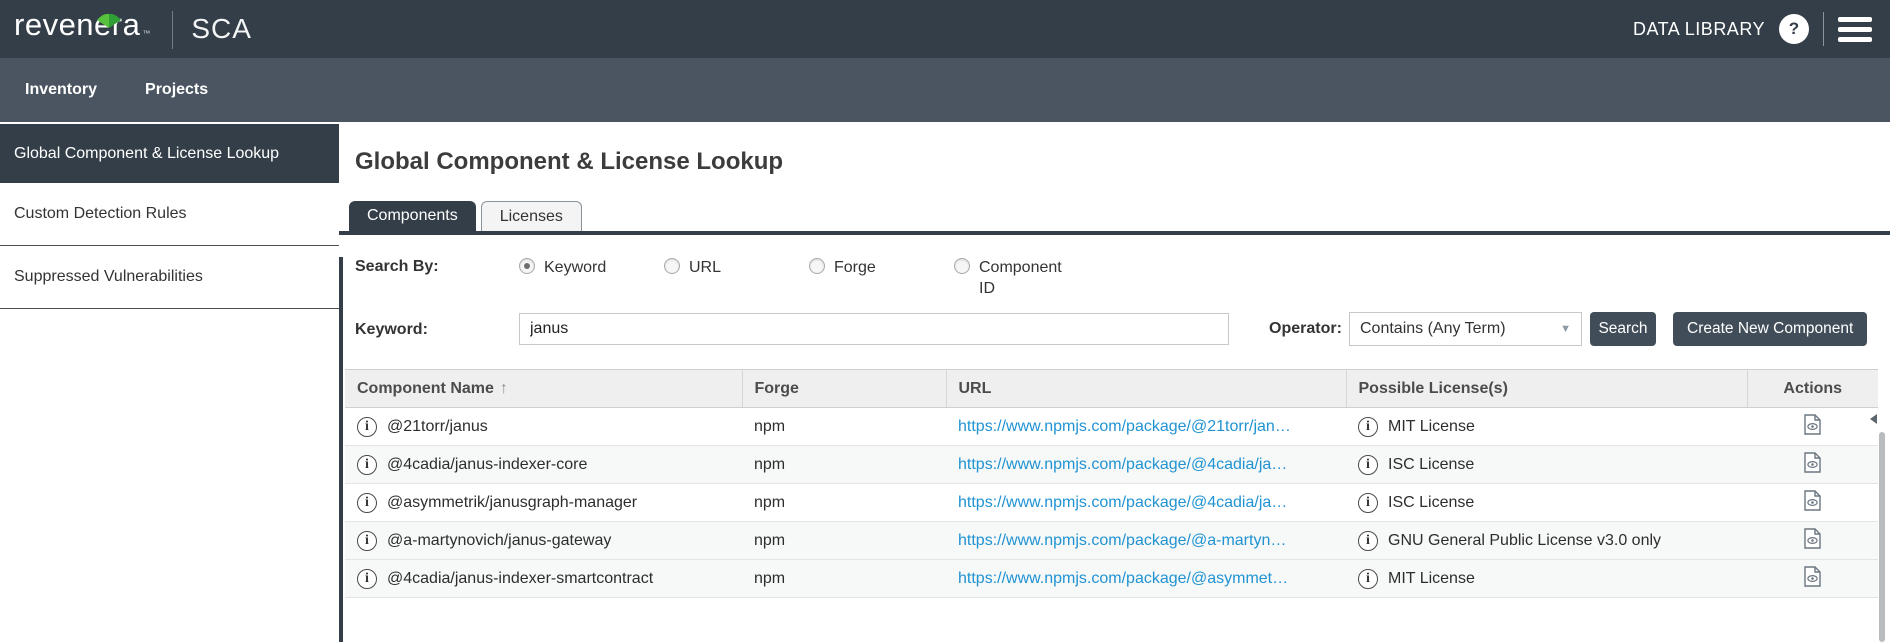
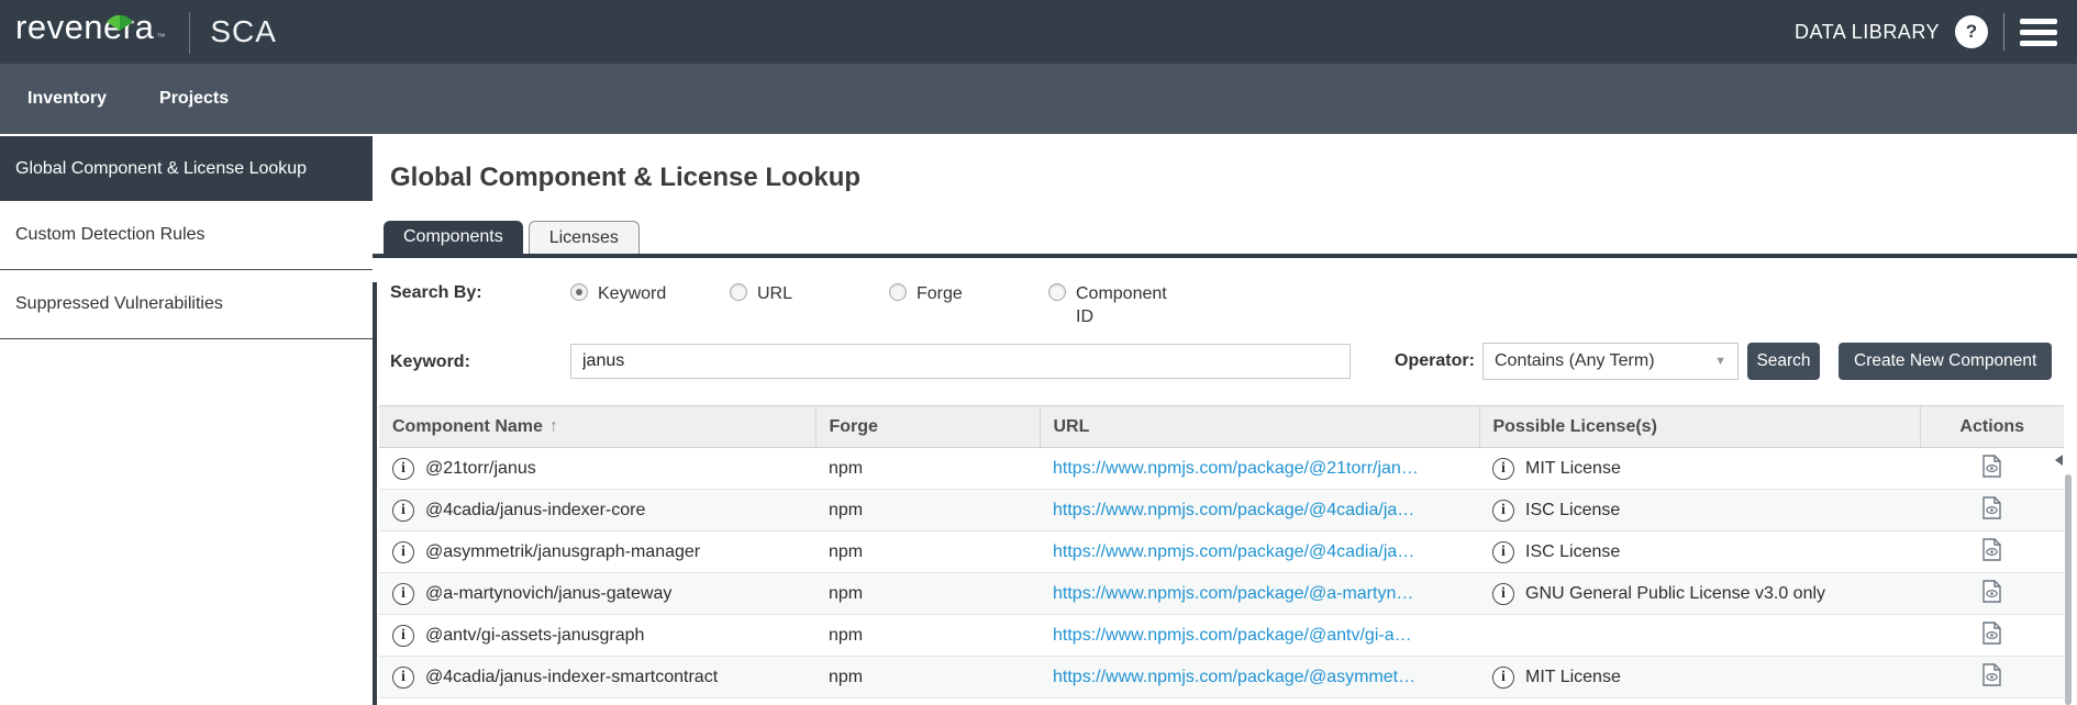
  revenera
  ™
  SCA
  DATA LIBRARY
  ?
  Inventory
  Projects
  Global Component & License Lookup
  Custom Detection Rules
  Suppressed Vulnerabilities
  Global Component & License Lookup
  Components
  Licenses
  Search By:
  Keyword
  URL
  Forge
  Component ID
  Keyword:
  janus
  Operator:
  Contains (Any Term)
  ▼
  Search
  Create New Component
  Component Name ↑	Forge	URL	Possible License(s)	Actions
  i @21torr/janus	npm	https://www.npmjs.com/package/@21torr/jan…	i MIT License
  i @4cadia/janus-indexer-core	npm	https://www.npmjs.com/package/@4cadia/ja…	i ISC License
  i @asymmetrik/janusgraph-manager	npm	https://www.npmjs.com/package/@4cadia/ja…	i ISC License
  i @a-martynovich/janus-gateway	npm	https://www.npmjs.com/package/@a-martyn…	i GNU General Public License v3.0 only
+ i @antv/gi-assets-janusgraph	npm	https://www.npmjs.com/package/@antv/gi-a…
  i @4cadia/janus-indexer-smartcontract	npm	https://www.npmjs.com/package/@asymmet…	i MIT License
